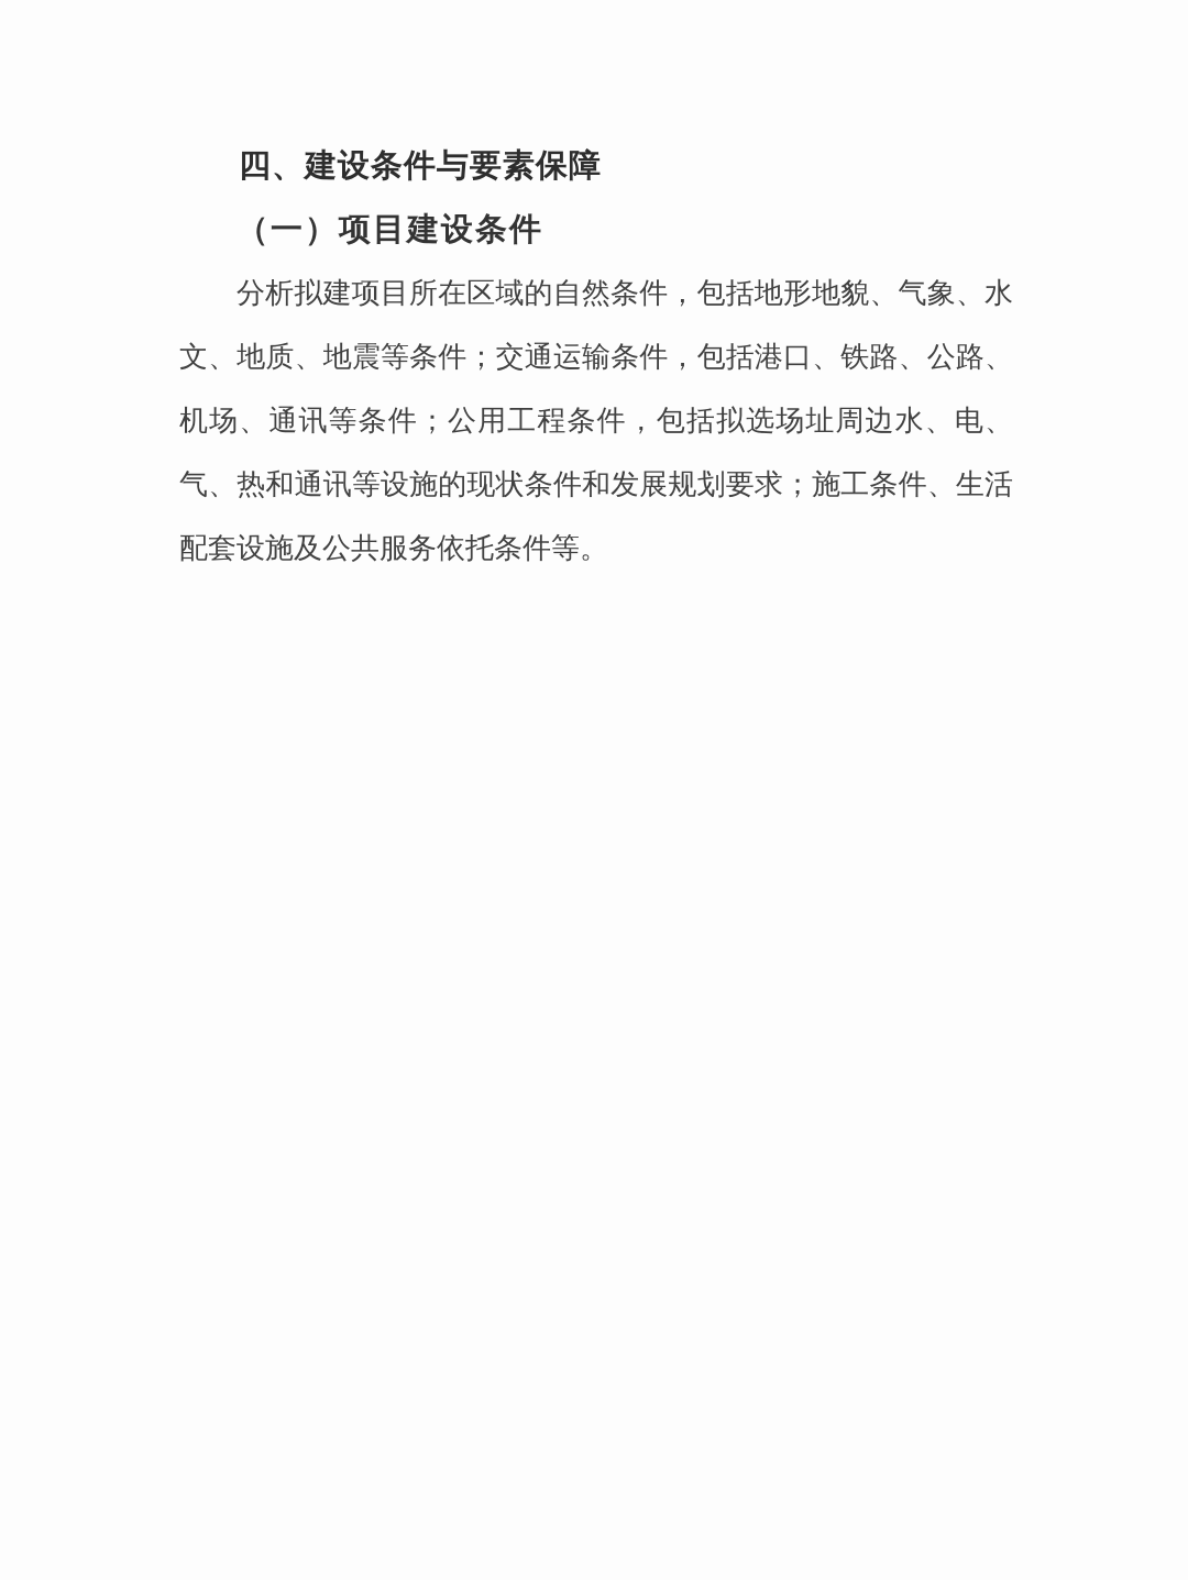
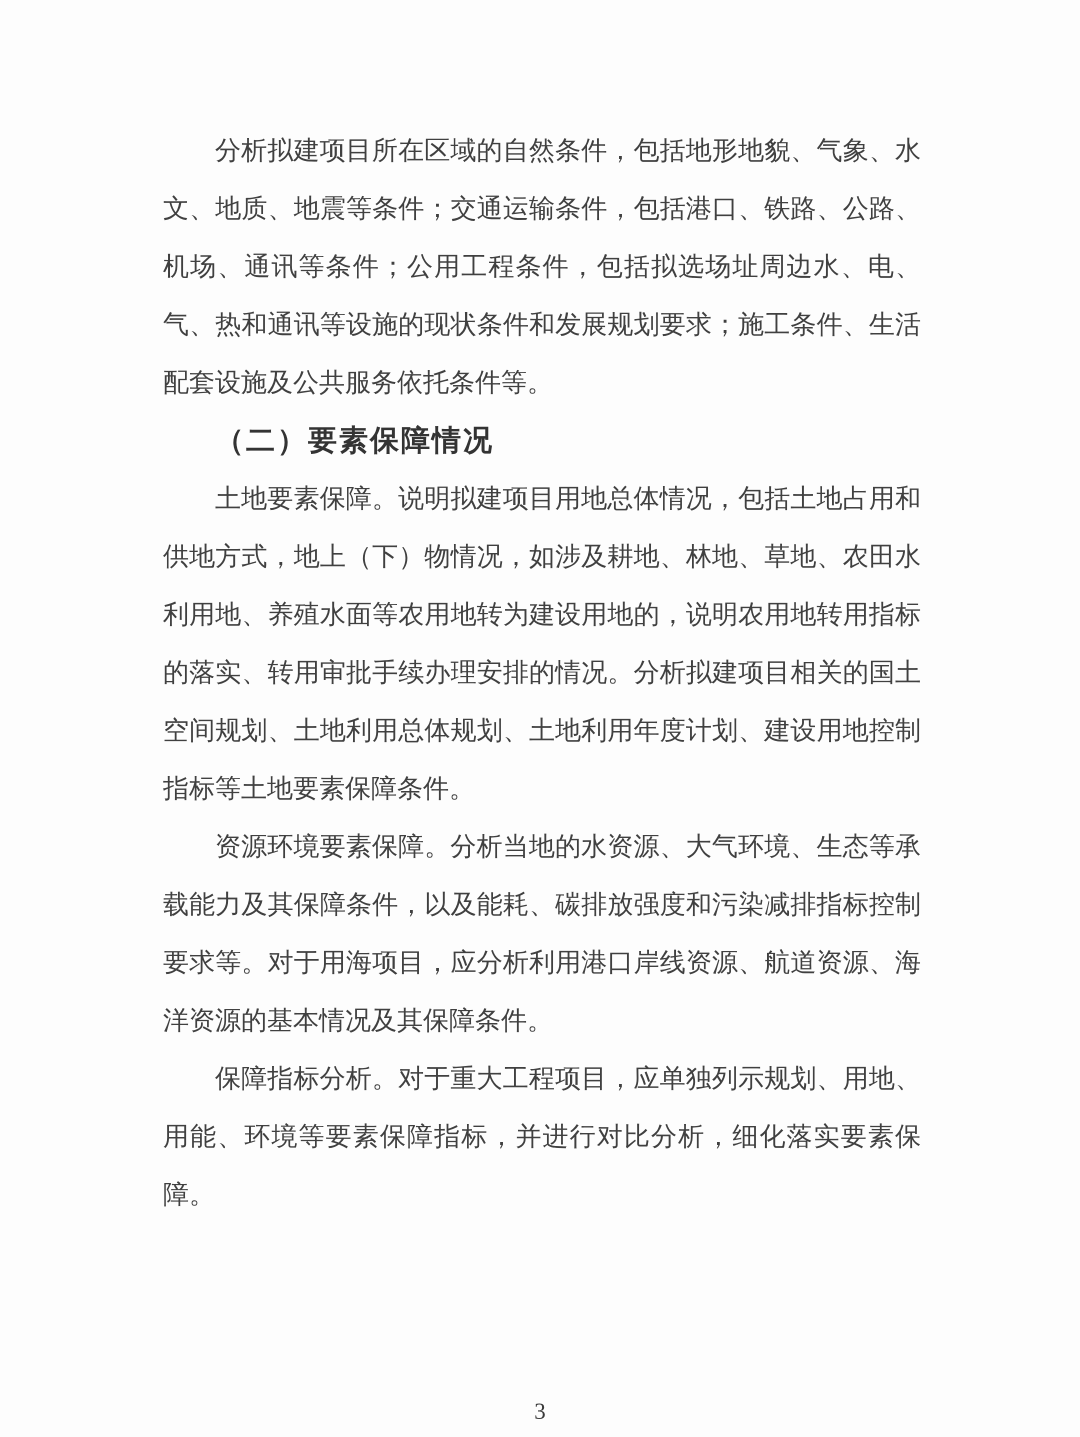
- 四、建设条件与要素保障
- （一）项目建设条件
  分析拟建项目所在区域的自然条件，包括地形地貌、气象、水文、地质、地震等条件；交通运输条件，包括港口、铁路、公路、机场、通讯等条件；公用工程条件，包括拟选场址周边水、电、气、热和通讯等设施的现状条件和发展规划要求；施工条件、生活配套设施及公共服务依托条件等。
+ （二）要素保障情况
+ 土地要素保障。说明拟建项目用地总体情况，包括土地占用和供地方式，地上（下）物情况，如涉及耕地、林地、草地、农田水利用地、养殖水面等农用地转为建设用地的，说明农用地转用指标的落实、转用审批手续办理安排的情况。分析拟建项目相关的国土空间规划、土地利用总体规划、土地利用年度计划、建设用地控制指标等土地要素保障条件。
+ 资源环境要素保障。分析当地的水资源、大气环境、生态等承载能力及其保障条件，以及能耗、碳排放强度和污染减排指标控制要求等。对于用海项目，应分析利用港口岸线资源、航道资源、海洋资源的基本情况及其保障条件。
+ 保障指标分析。对于重大工程项目，应单独列示规划、用地、用能、环境等要素保障指标，并进行对比分析，细化落实要素保障。
+ 3
